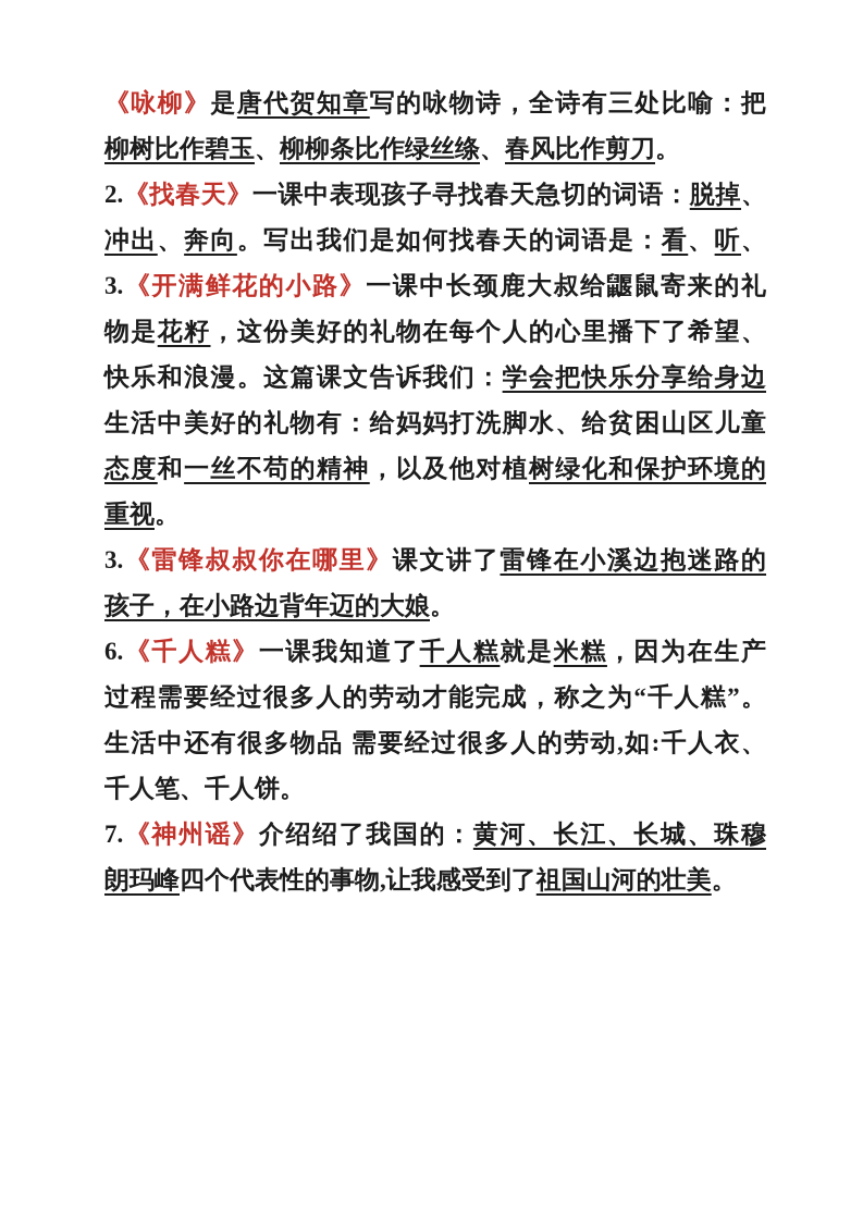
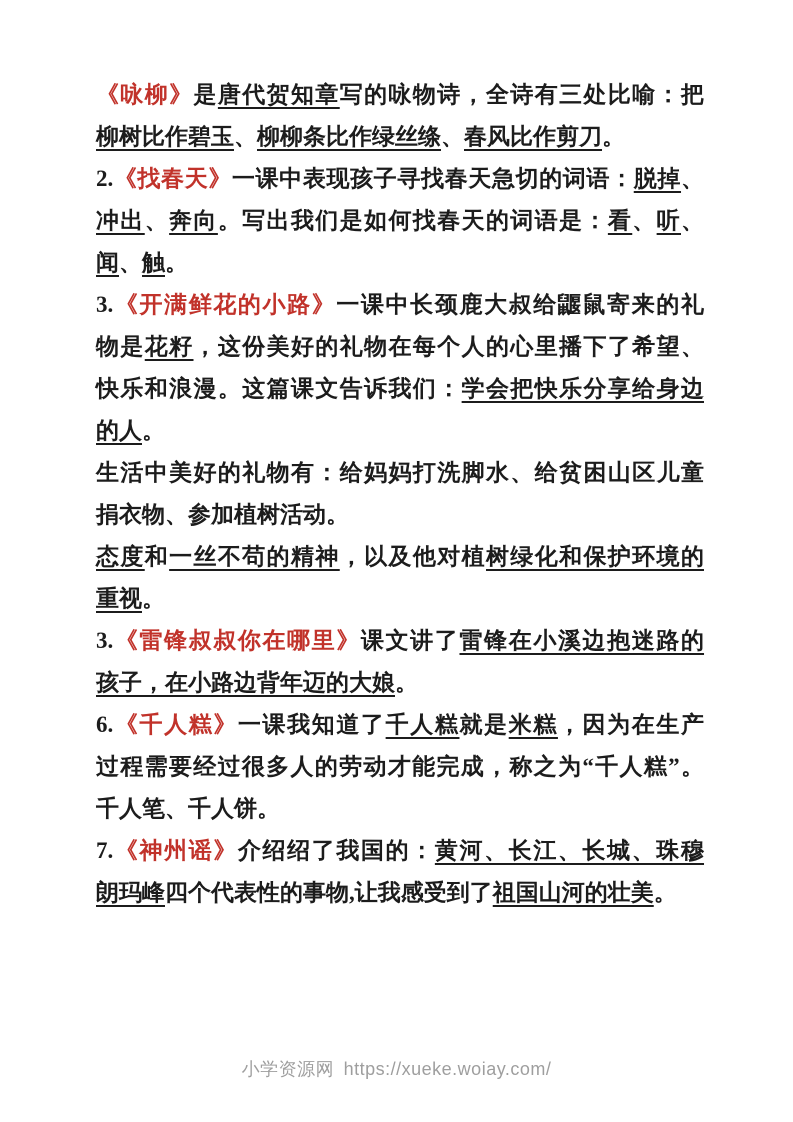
  《咏柳》是唐代贺知章写的咏物诗，全诗有三处比喻：把
  柳树比作碧玉、柳柳条比作绿丝绦、春风比作剪刀。
  2.《找春天》一课中表现孩子寻找春天急切的词语：脱掉、
  冲出、奔向。写出我们是如何找春天的词语是：看、听、
+ 闻、触。
  3.《开满鲜花的小路》一课中长颈鹿大叔给鼴鼠寄来的礼
  物是花籽，这份美好的礼物在每个人的心里播下了希望、
  快乐和浪漫。这篇课文告诉我们：学会把快乐分享给身边
+ 的人。
  生活中美好的礼物有：给妈妈打洗脚水、给贫困山区儿童
+ 捐衣物、参加植树活动。
  态度和一丝不苟的精神，以及他对植树绿化和保护环境的
  重视。
  3.《雷锋叔叔你在哪里》课文讲了雷锋在小溪边抱迷路的
  孩子，在小路边背年迈的大娘。
  6.《千人糕》一课我知道了千人糕就是米糕，因为在生产
  过程需要经过很多人的劳动才能完成，称之为“千人糕”。
- 生活中还有很多物品 需要经过很多人的劳动,如:千人衣、
  千人笔、千人饼。
  7.《神州谣》介绍绍了我国的：黄河、长江、长城、珠穆
  朗玛峰四个代表性的事物,让我感受到了祖国山河的壮美。
+ 小学资源网 https://xueke.woiay.com/
